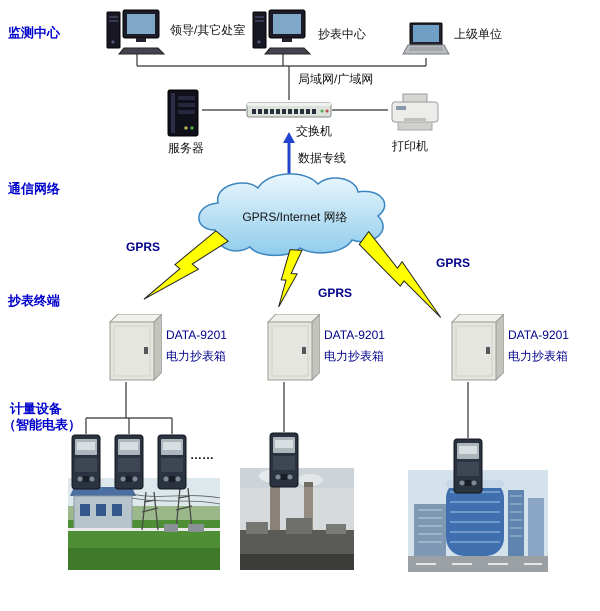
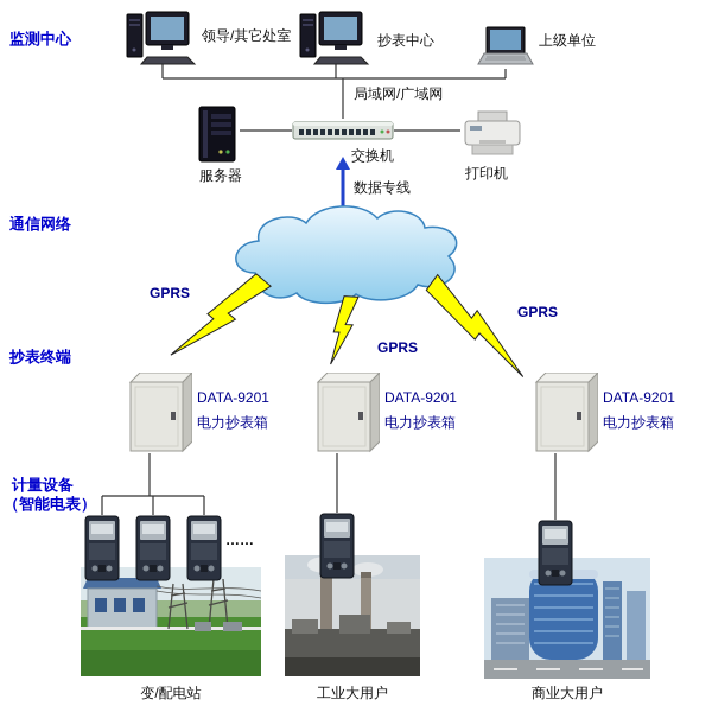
  监测中心
  通信网络
  抄表终端
  计量设备
  （智能电表）
  领导/其它处室
  抄表中心
  上级单位
  局域网/广域网
  服务器
  交换机
  打印机
  数据专线
- GPRS/Internet 网络
  GPRS
  GPRS
  GPRS
  DATA-9201
  电力抄表箱
  DATA-9201
  电力抄表箱
  DATA-9201
  电力抄表箱
  ……
+ 变/配电站
+ 工业大用户
+ 商业大用户
